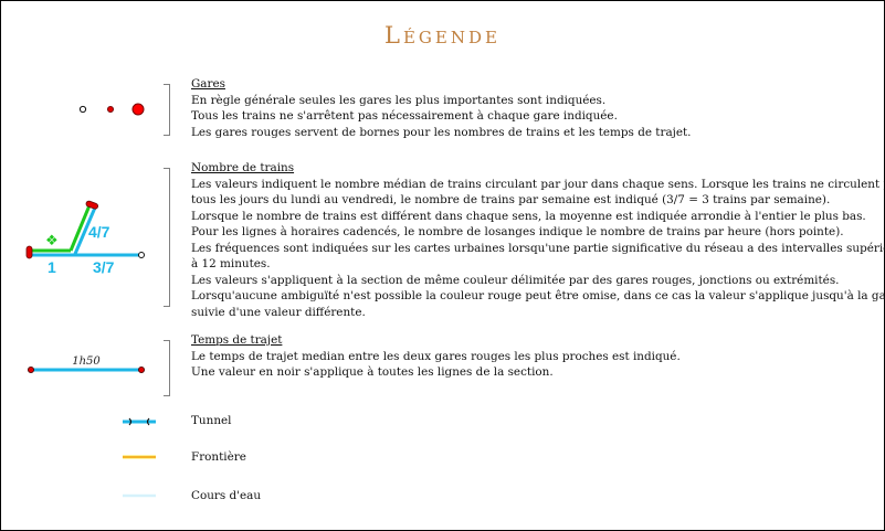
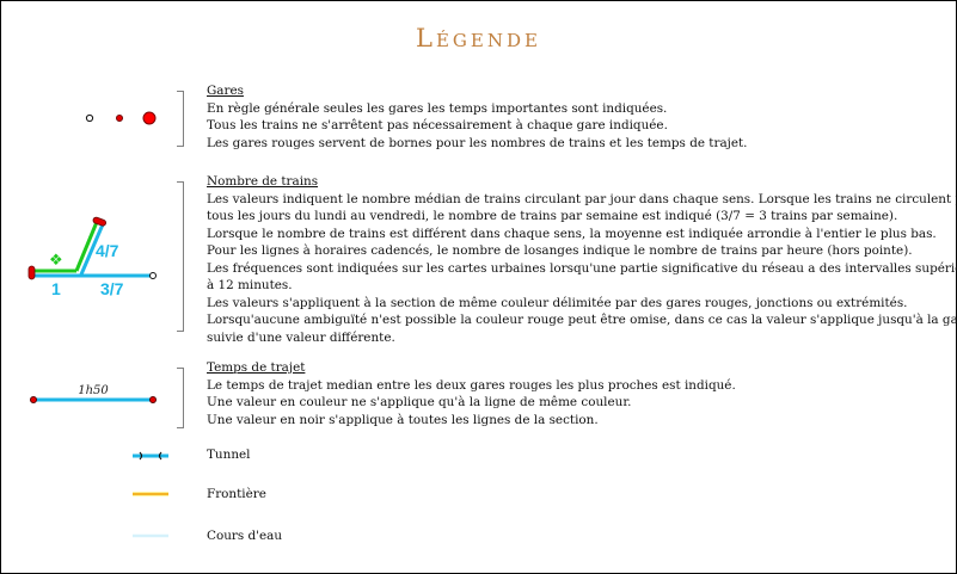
  Légende
  Gares
- En règle générale seules les gares les plus importantes sont indiquées.
+ En règle générale seules les gares les temps importantes sont indiquées.
  Tous les trains ne s'arrêtent pas nécessairement à chaque gare indiquée.
  Les gares rouges servent de bornes pour les nombres de trains et les temps de trajet.
  ❖
  4/7
  1
  3/7
  Nombre de trains
  Les valeurs indiquent le nombre médian de trains circulant par jour dans chaque sens. Lorsque les trains ne circulent
  tous les jours du lundi au vendredi, le nombre de trains par semaine est indiqué (3/7 = 3 trains par semaine).
  Lorsque le nombre de trains est différent dans chaque sens, la moyenne est indiquée arrondie à l'entier le plus bas.
  Pour les lignes à horaires cadencés, le nombre de losanges indique le nombre de trains par heure (hors pointe).
  Les fréquences sont indiquées sur les cartes urbaines lorsqu'une partie significative du réseau a des intervalles supéri
  à 12 minutes.
  Les valeurs s'appliquent à la section de même couleur délimitée par des gares rouges, jonctions ou extrémités.
  Lorsqu'aucune ambiguïté n'est possible la couleur rouge peut être omise, dans ce cas la valeur s'applique jusqu'à la ga
  suivie d'une valeur différente.
  1h50
  Temps de trajet
  Le temps de trajet median entre les deux gares rouges les plus proches est indiqué.
+ Une valeur en couleur ne s'applique qu'à la ligne de même couleur.
  Une valeur en noir s'applique à toutes les lignes de la section.
  Tunnel
  Frontière
  Cours d'eau
